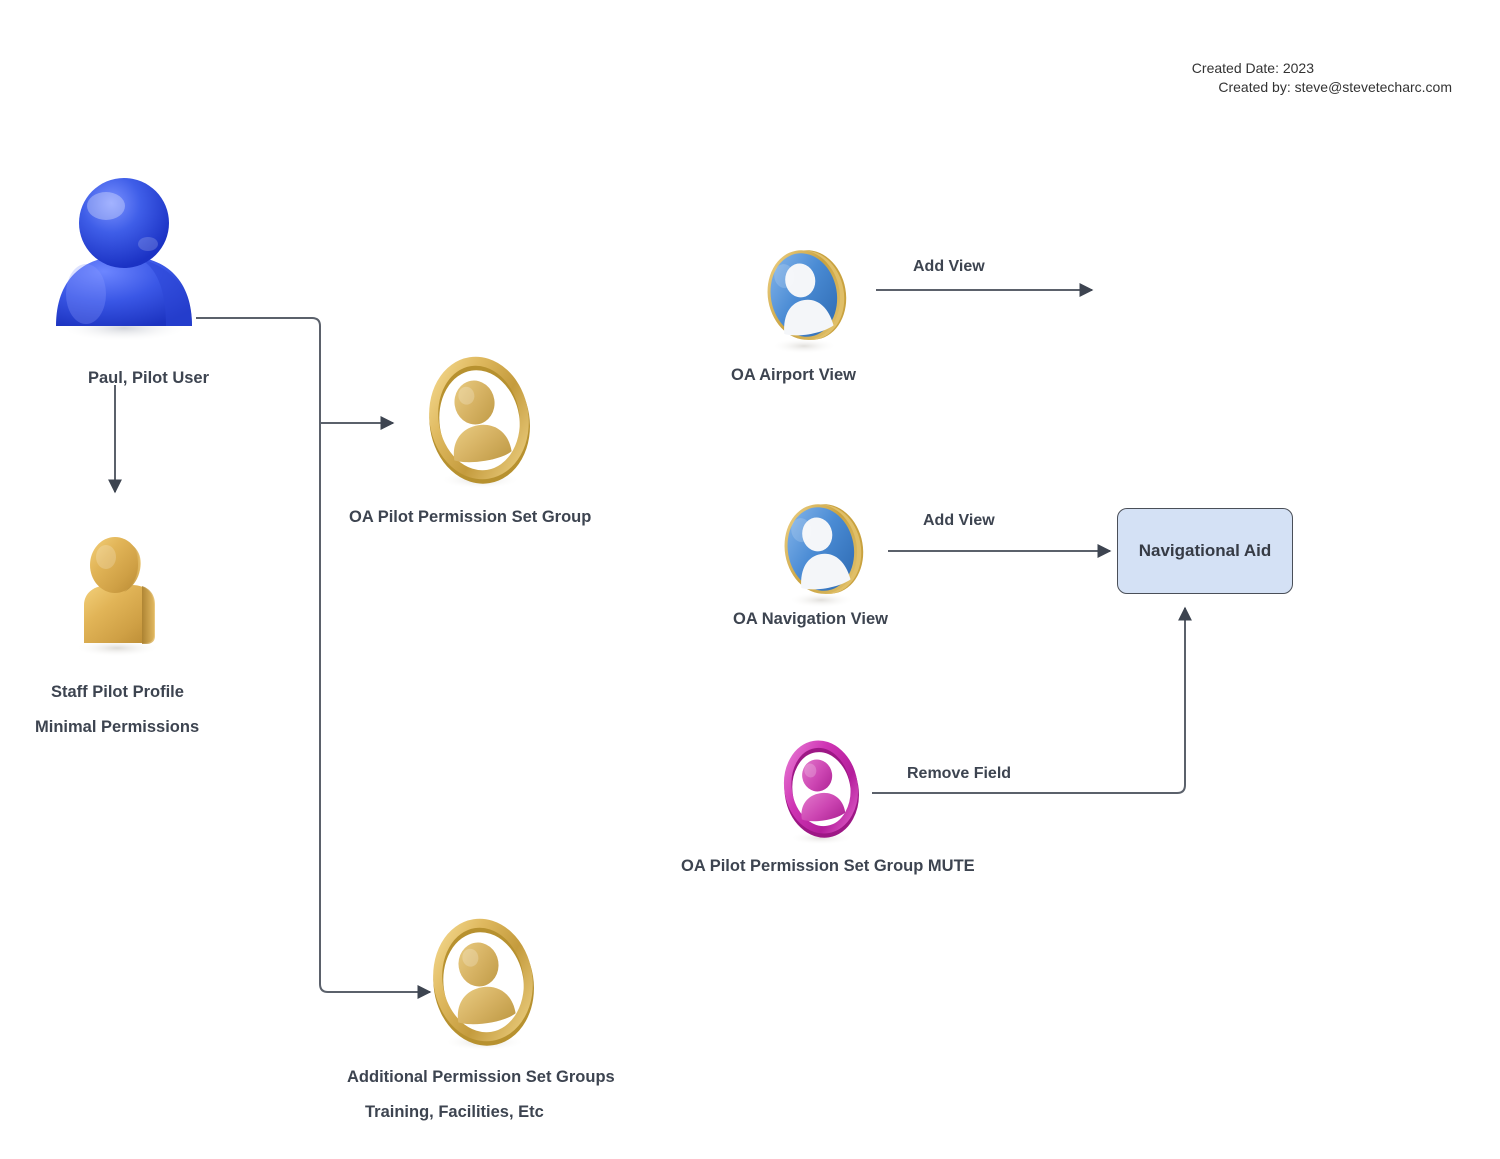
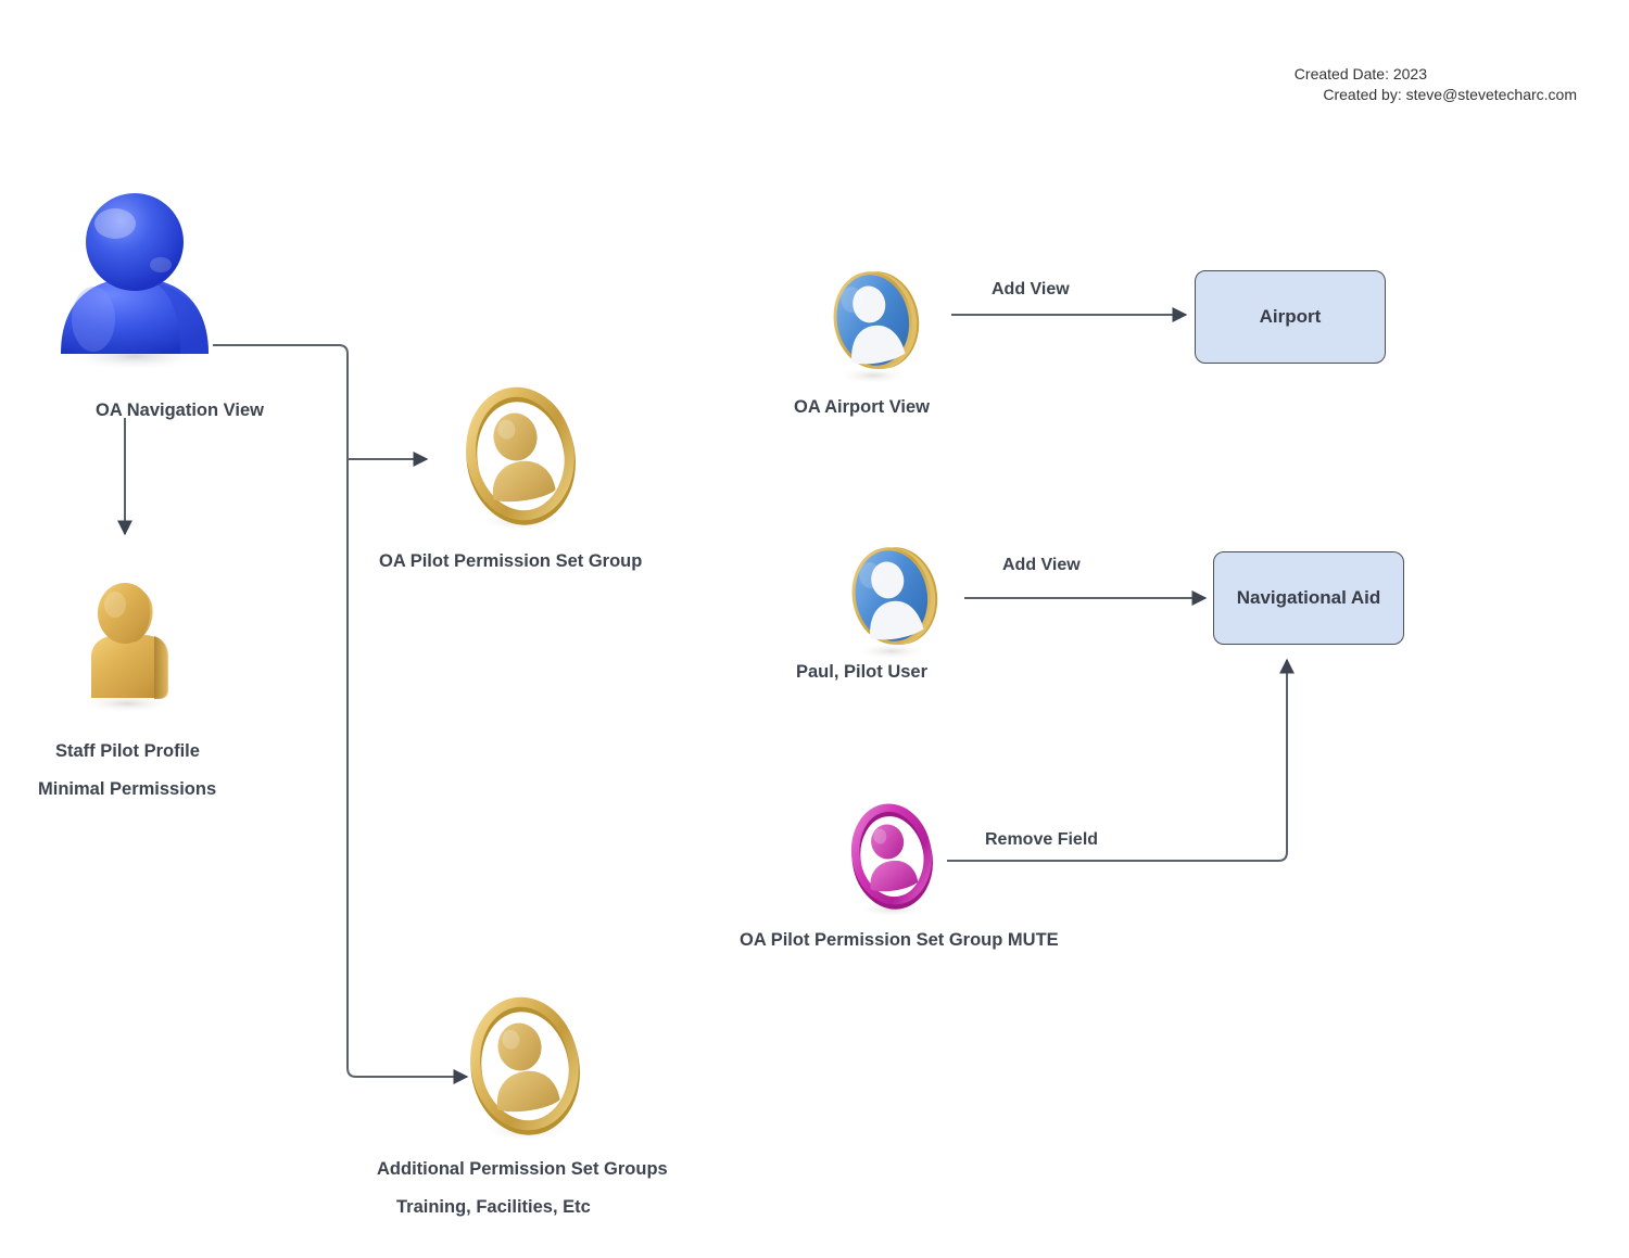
  Created Date: 2023
  Created by: steve@stevetecharc.com
- Paul, Pilot User
+ OA Navigation View
  Staff Pilot Profile
  Minimal Permissions
  OA Pilot Permission Set Group
  Additional Permission Set Groups
  Training, Facilities, Etc
  OA Airport View
- OA Navigation View
+ Paul, Pilot User
  OA Pilot Permission Set Group MUTE
+ Airport
  Navigational Aid
  Add View
  Add View
  Remove Field
